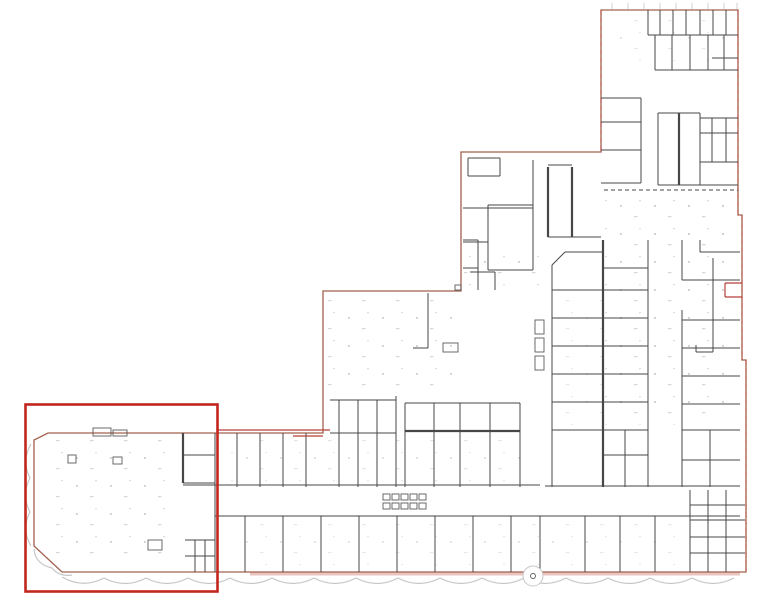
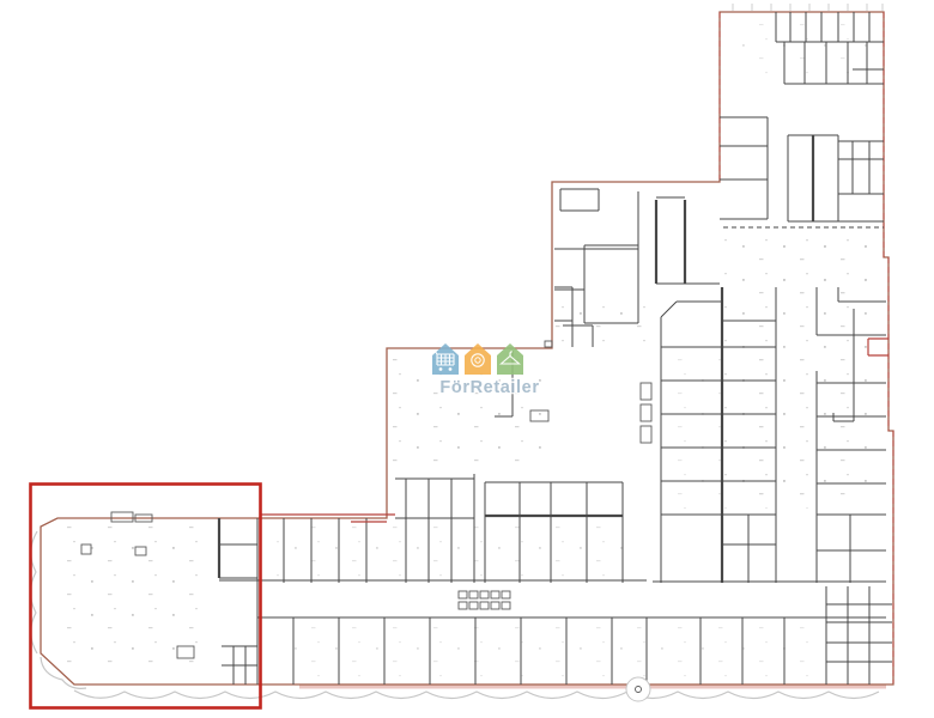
+ FörRetailer
